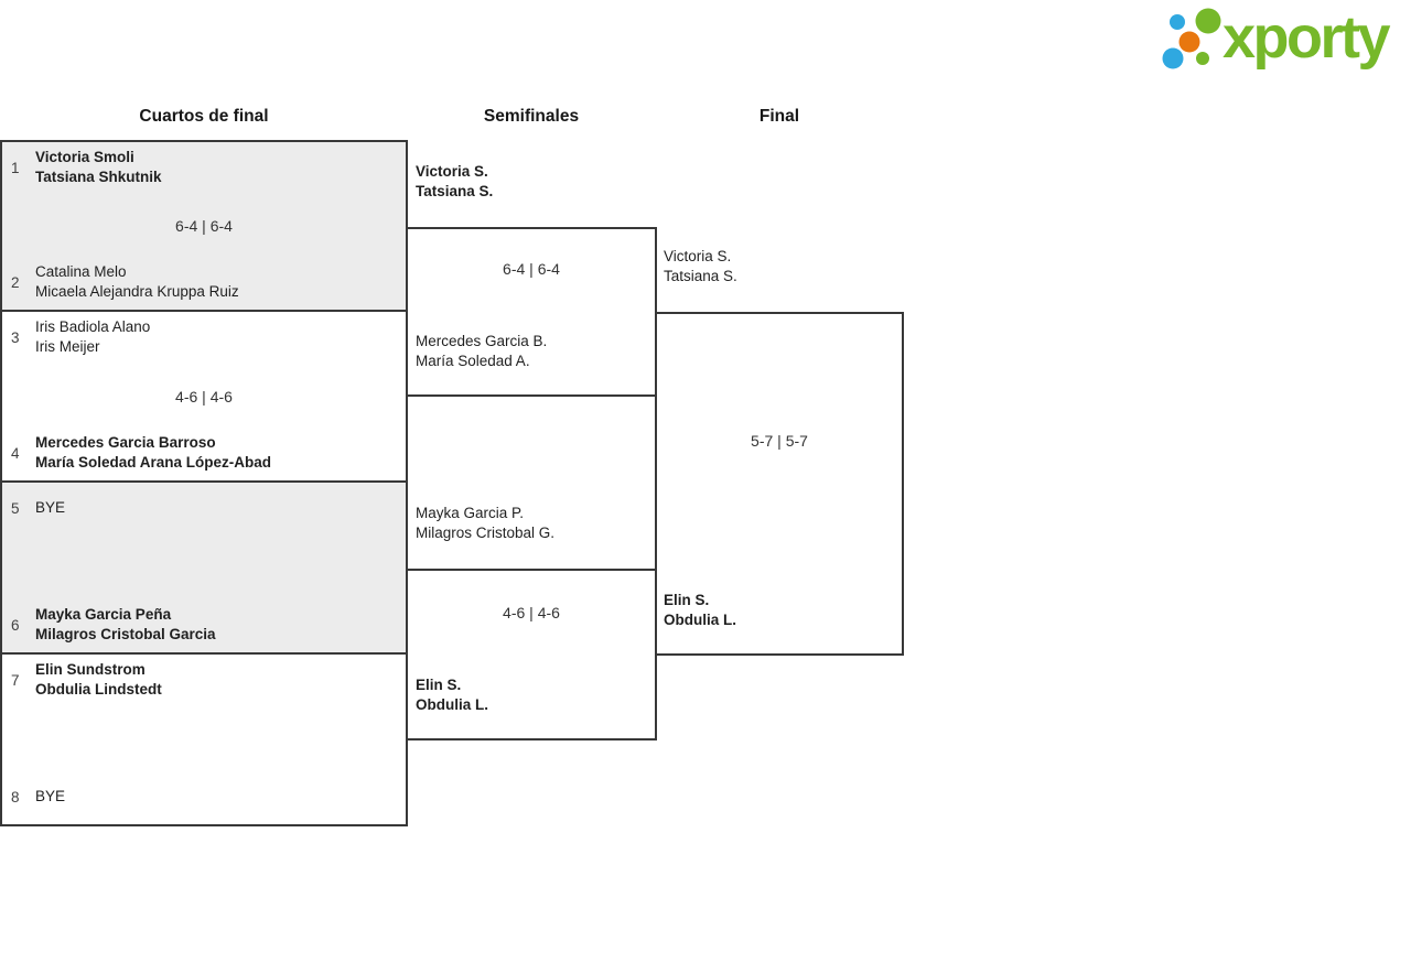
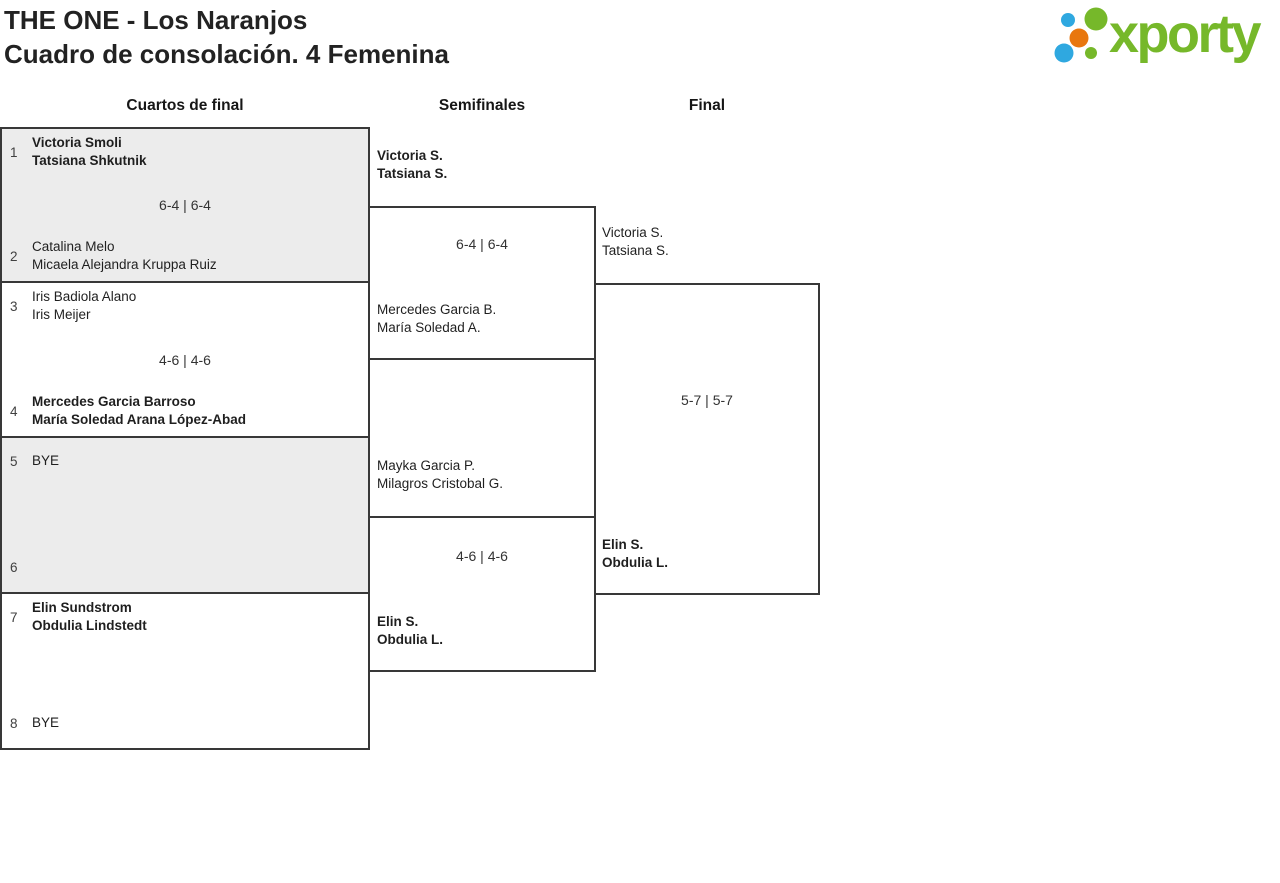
+ THE ONE - Los Naranjos
+ Cuadro de consolación. 4 Femenina
  xporty
  Cuartos de final
  Semifinales
  Final
  1
  Victoria Smoli
  Tatsiana Shkutnik
  6-4 | 6-4
  2
  Catalina Melo
  Micaela Alejandra Kruppa Ruiz
  3
  Iris Badiola Alano
  Iris Meijer
  4-6 | 4-6
  4
  Mercedes Garcia Barroso
  María Soledad Arana López-Abad
  5
  BYE
  6
- Mayka Garcia Peña
- Milagros Cristobal Garcia
  7
  Elin Sundstrom
  Obdulia Lindstedt
  8
  BYE
  Victoria S.
  Tatsiana S.
  6-4 | 6-4
  Mercedes Garcia B.
  María Soledad A.
  Mayka Garcia P.
  Milagros Cristobal G.
  4-6 | 4-6
  Elin S.
  Obdulia L.
  Victoria S.
  Tatsiana S.
  5-7 | 5-7
  Elin S.
  Obdulia L.
